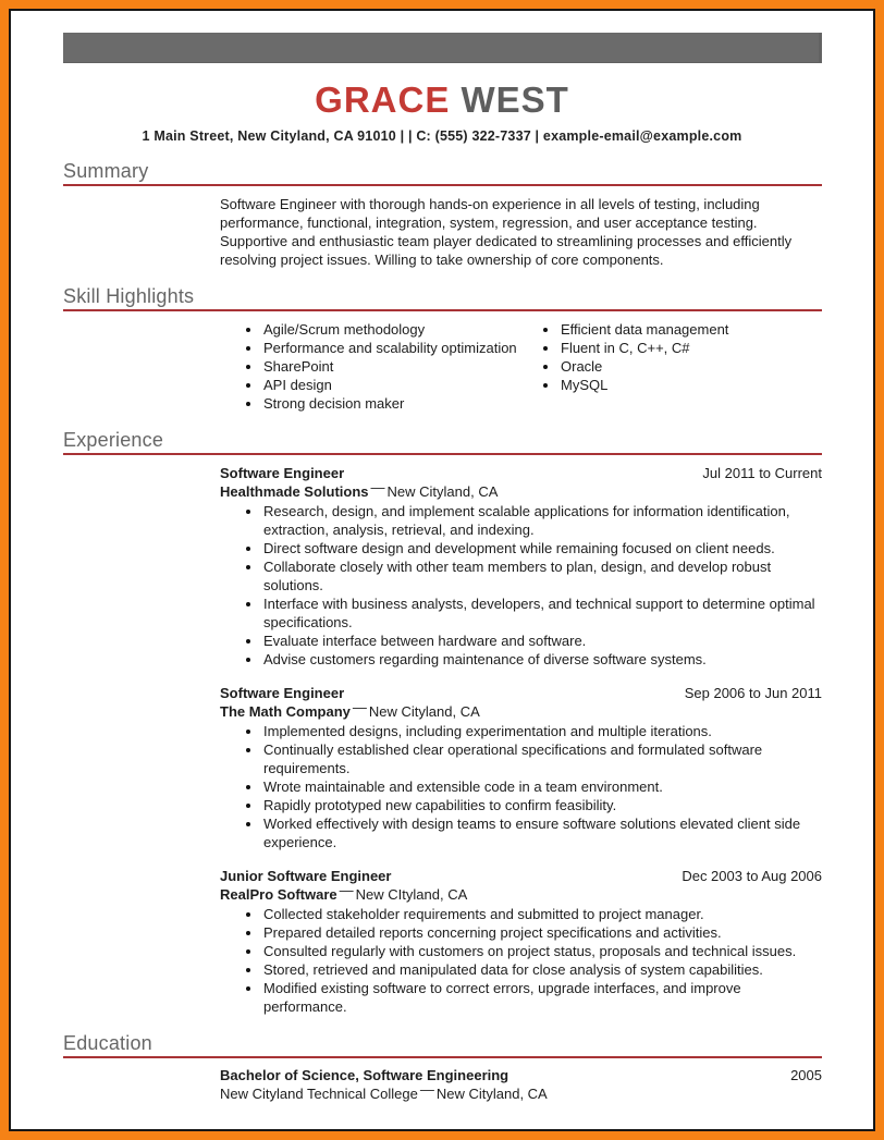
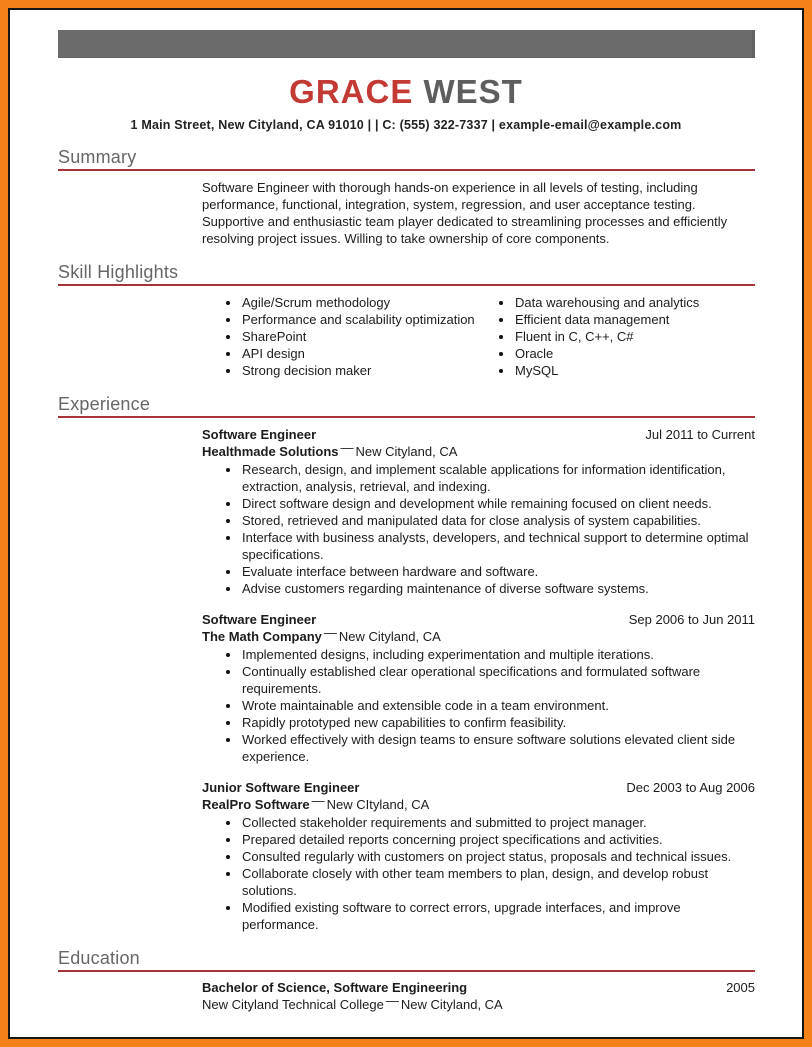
  GRACE WEST
  1 Main Street, New Cityland, CA 91010 | | C: (555) 322-7337 | example-email@example.com
  Summary
  Software Engineer with thorough hands-on experience in all levels of testing, including performance, functional, integration, system, regression, and user acceptance testing. Supportive and enthusiastic team player dedicated to streamlining processes and efficiently resolving project issues. Willing to take ownership of core components.
  Skill Highlights
  Agile/Scrum methodology
  Performance and scalability optimization
  SharePoint
  API design
  Strong decision maker
+ Data warehousing and analytics
  Efficient data management
  Fluent in C, C++, C#
  Oracle
  MySQL
  Experience
  Software Engineer
  Jul 2011 to Current
  Healthmade Solutions — New Cityland, CA
  Research, design, and implement scalable applications for information identification, extraction, analysis, retrieval, and indexing.
  Direct software design and development while remaining focused on client needs.
- Collaborate closely with other team members to plan, design, and develop robust solutions.
+ Stored, retrieved and manipulated data for close analysis of system capabilities.
  Interface with business analysts, developers, and technical support to determine optimal specifications.
  Evaluate interface between hardware and software.
  Advise customers regarding maintenance of diverse software systems.
  Software Engineer
  Sep 2006 to Jun 2011
  The Math Company — New Cityland, CA
  Implemented designs, including experimentation and multiple iterations.
  Continually established clear operational specifications and formulated software requirements.
  Wrote maintainable and extensible code in a team environment.
  Rapidly prototyped new capabilities to confirm feasibility.
  Worked effectively with design teams to ensure software solutions elevated client side experience.
  Junior Software Engineer
  Dec 2003 to Aug 2006
  RealPro Software — New CItyland, CA
  Collected stakeholder requirements and submitted to project manager.
  Prepared detailed reports concerning project specifications and activities.
  Consulted regularly with customers on project status, proposals and technical issues.
- Stored, retrieved and manipulated data for close analysis of system capabilities.
+ Collaborate closely with other team members to plan, design, and develop robust solutions.
  Modified existing software to correct errors, upgrade interfaces, and improve performance.
  Education
  Bachelor of Science, Software Engineering
  2005
  New Cityland Technical College — New Cityland, CA
